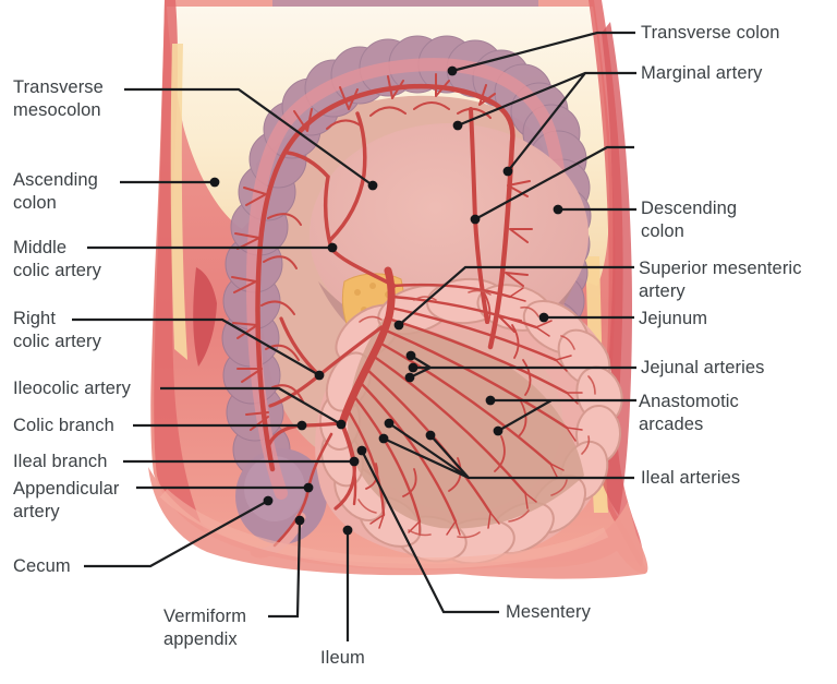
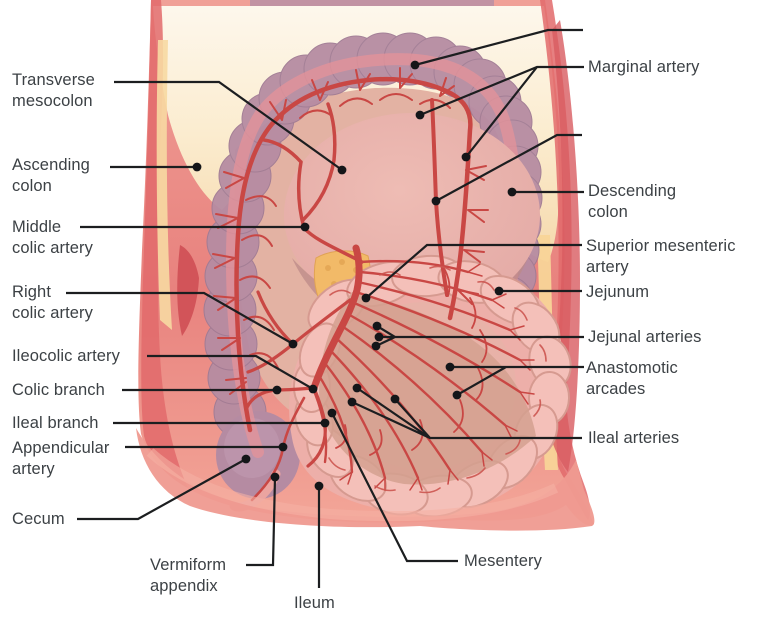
  Transverse
  mesocolon
  Ascending
  colon
  Middle
  colic artery
  Right
  colic artery
  Ileocolic artery
  Colic branch
  Ileal branch
  Appendicular
  artery
  Cecum
  Vermiform
  appendix
  Ileum
  Mesentery
- Transverse colon
  Marginal artery
  Descending
  colon
  Superior mesenteric
  artery
  Jejunum
  Jejunal arteries
  Anastomotic
  arcades
  Ileal arteries
